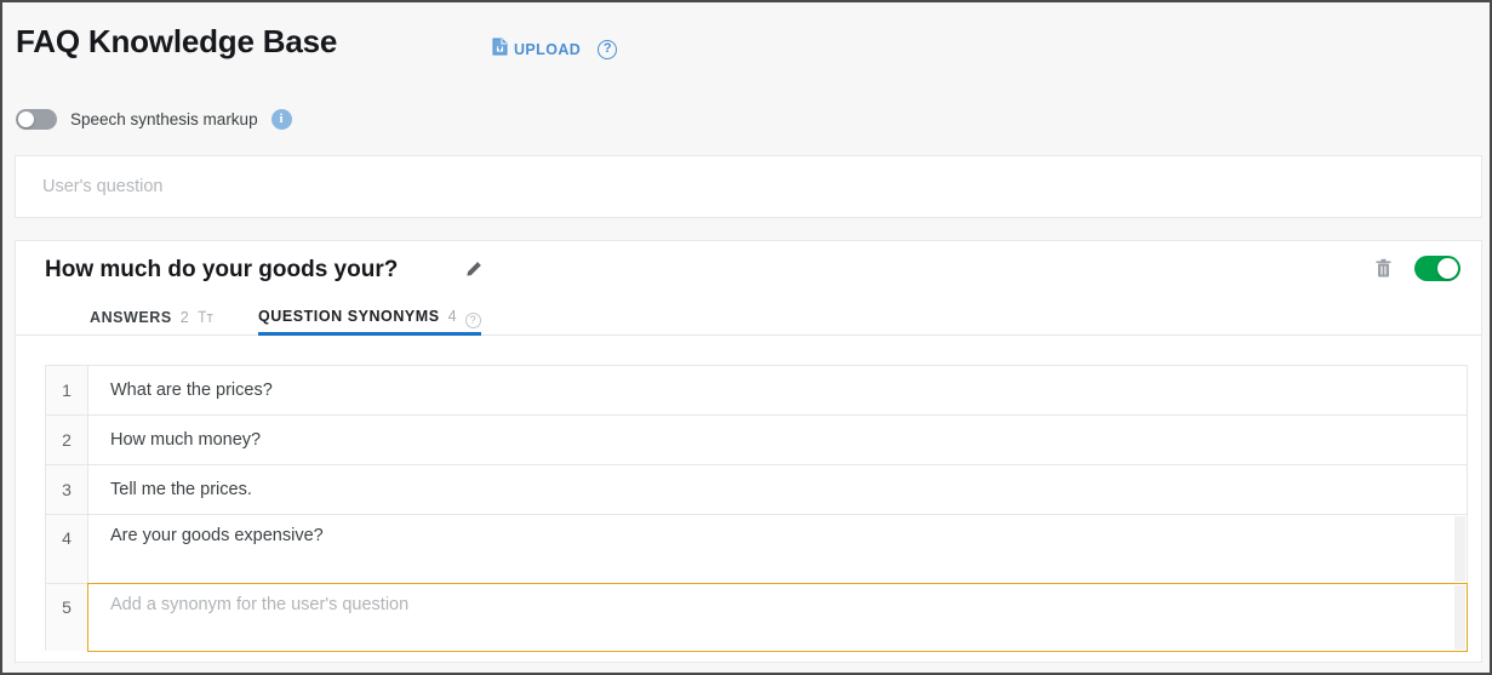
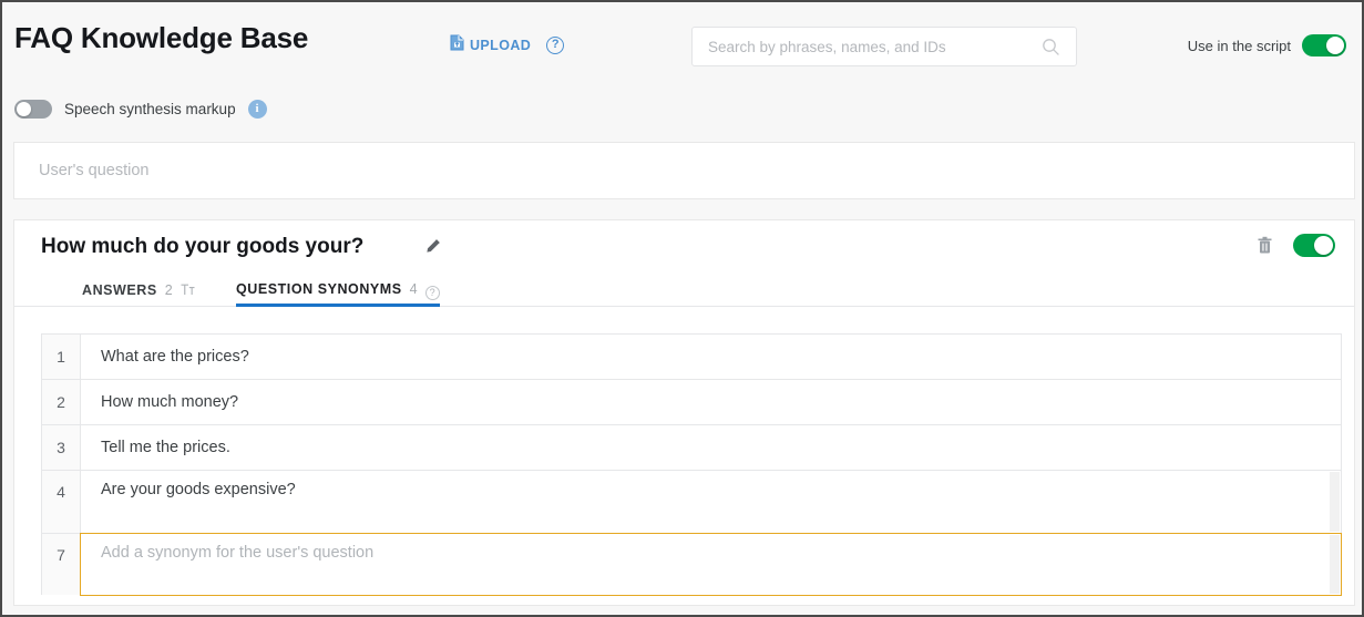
  FAQ Knowledge Base
  UPLOAD
  ?
+ Search by phrases, names, and IDs
+ Use in the script
  Speech synthesis markup
  i
  User's question
  How much do your goods your?
  ANSWERS
  2
  QUESTION SYNONYMS
  4
  ?
  1
  What are the prices?
  2
  How much money?
  3
  Tell me the prices.
  4
  Are your goods expensive?
- 5
+ 7
  Add a synonym for the user's question
